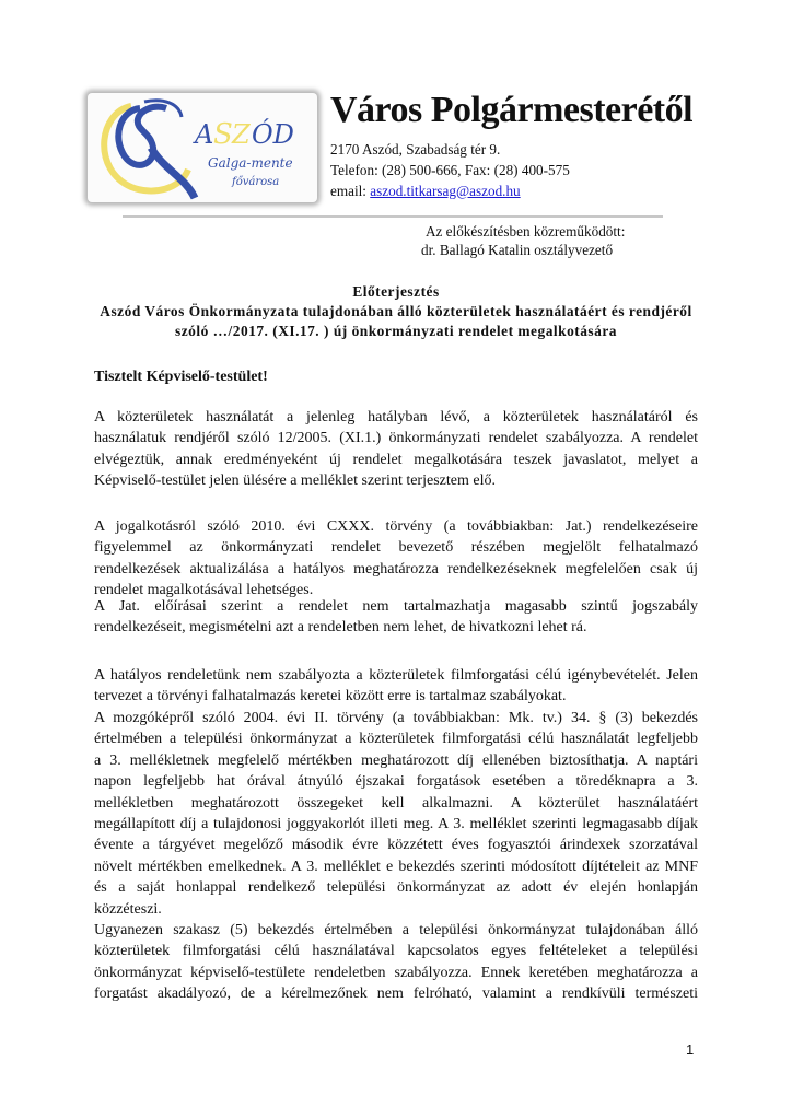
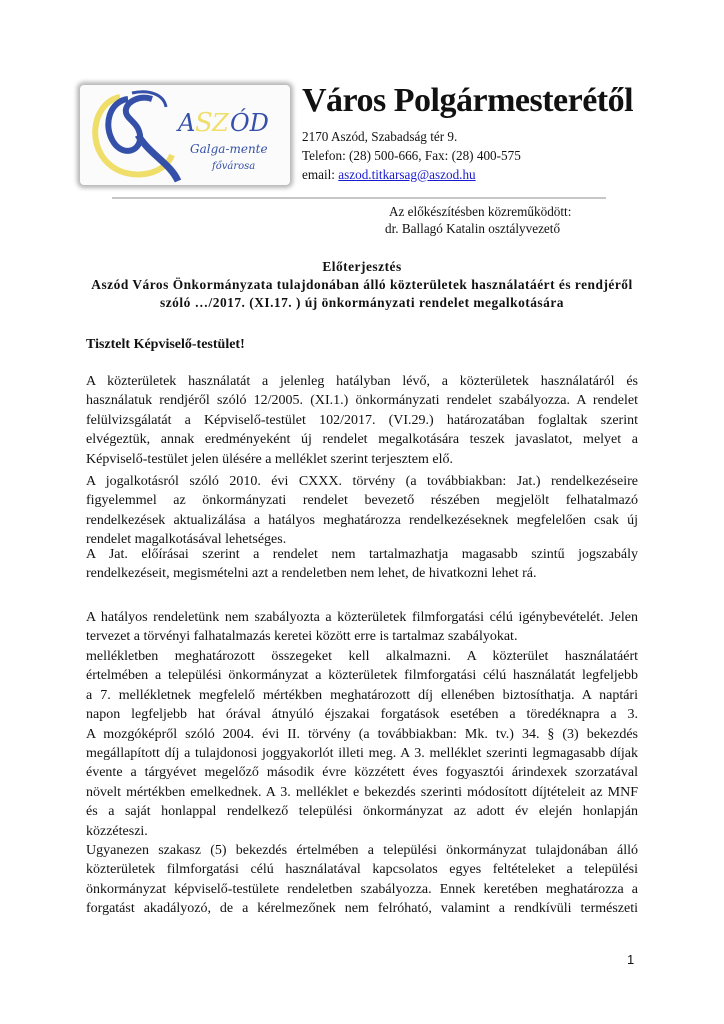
  A
  S
  Z
  ÓD
  Galga-mente
  fővárosa
  Város Polgármesterétől
  2170 Aszód, Szabadság tér 9.
  Telefon: (28) 500-666, Fax: (28) 400-575
  email: aszod.titkarsag@aszod.hu
  Az előkészítésben közreműködött:
  dr. Ballagó Katalin osztályvezető
  Előterjesztés
  Aszód Város Önkormányzata tulajdonában álló közterületek használatáért és rendjéről
  szóló …/2017. (XI.17. ) új önkormányzati rendelet megalkotására
  Tisztelt Képviselő-testület!
  A közterületek használatát a jelenleg hatályban lévő, a közterületek használatáról és
  használatuk rendjéről szóló 12/2005. (XI.1.) önkormányzati rendelet szabályozza. A rendelet
+ felülvizsgálatát a Képviselő-testület 102/2017. (VI.29.) határozatában foglaltak szerint
  elvégeztük, annak eredményeként új rendelet megalkotására teszek javaslatot, melyet a
  Képviselő-testület jelen ülésére a melléklet szerint terjesztem elő.
  A jogalkotásról szóló 2010. évi CXXX. törvény (a továbbiakban: Jat.) rendelkezéseire
  figyelemmel az önkormányzati rendelet bevezető részében megjelölt felhatalmazó
  rendelkezések aktualizálása a hatályos meghatározza rendelkezéseknek megfelelően csak új
  rendelet magalkotásával lehetséges.
  A Jat. előírásai szerint a rendelet nem tartalmazhatja magasabb szintű jogszabály
  rendelkezéseit, megismételni azt a rendeletben nem lehet, de hivatkozni lehet rá.
  A hatályos rendeletünk nem szabályozta a közterületek filmforgatási célú igénybevételét. Jelen
  tervezet a törvényi falhatalmazás keretei között erre is tartalmaz szabályokat.
- A mozgóképről szóló 2004. évi II. törvény (a továbbiakban: Mk. tv.) 34. § (3) bekezdés
+ mellékletben meghatározott összegeket kell alkalmazni. A közterület használatáért
  értelmében a települési önkormányzat a közterületek filmforgatási célú használatát legfeljebb
- a 3. mellékletnek megfelelő mértékben meghatározott díj ellenében biztosíthatja. A naptári
+ a 7. mellékletnek megfelelő mértékben meghatározott díj ellenében biztosíthatja. A naptári
  napon legfeljebb hat órával átnyúló éjszakai forgatások esetében a töredéknapra a 3.
- mellékletben meghatározott összegeket kell alkalmazni. A közterület használatáért
+ A mozgóképről szóló 2004. évi II. törvény (a továbbiakban: Mk. tv.) 34. § (3) bekezdés
  megállapított díj a tulajdonosi joggyakorlót illeti meg. A 3. melléklet szerinti legmagasabb díjak
  évente a tárgyévet megelőző második évre közzétett éves fogyasztói árindexek szorzatával
  növelt mértékben emelkednek. A 3. melléklet e bekezdés szerinti módosított díjtételeit az MNF
  és a saját honlappal rendelkező települési önkormányzat az adott év elején honlapján
  közzéteszi.
  Ugyanezen szakasz (5) bekezdés értelmében a települési önkormányzat tulajdonában álló
  közterületek filmforgatási célú használatával kapcsolatos egyes feltételeket a települési
  önkormányzat képviselő-testülete rendeletben szabályozza. Ennek keretében meghatározza a
  forgatást akadályozó, de a kérelmezőnek nem felróható, valamint a rendkívüli természeti
  1
